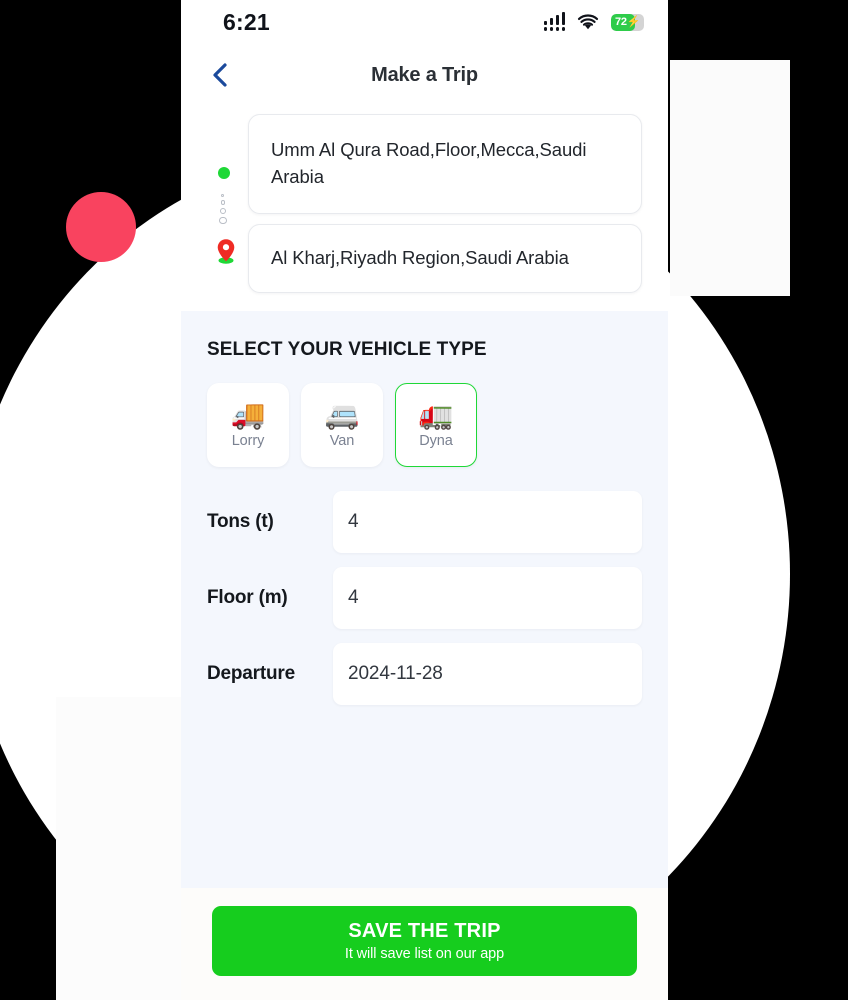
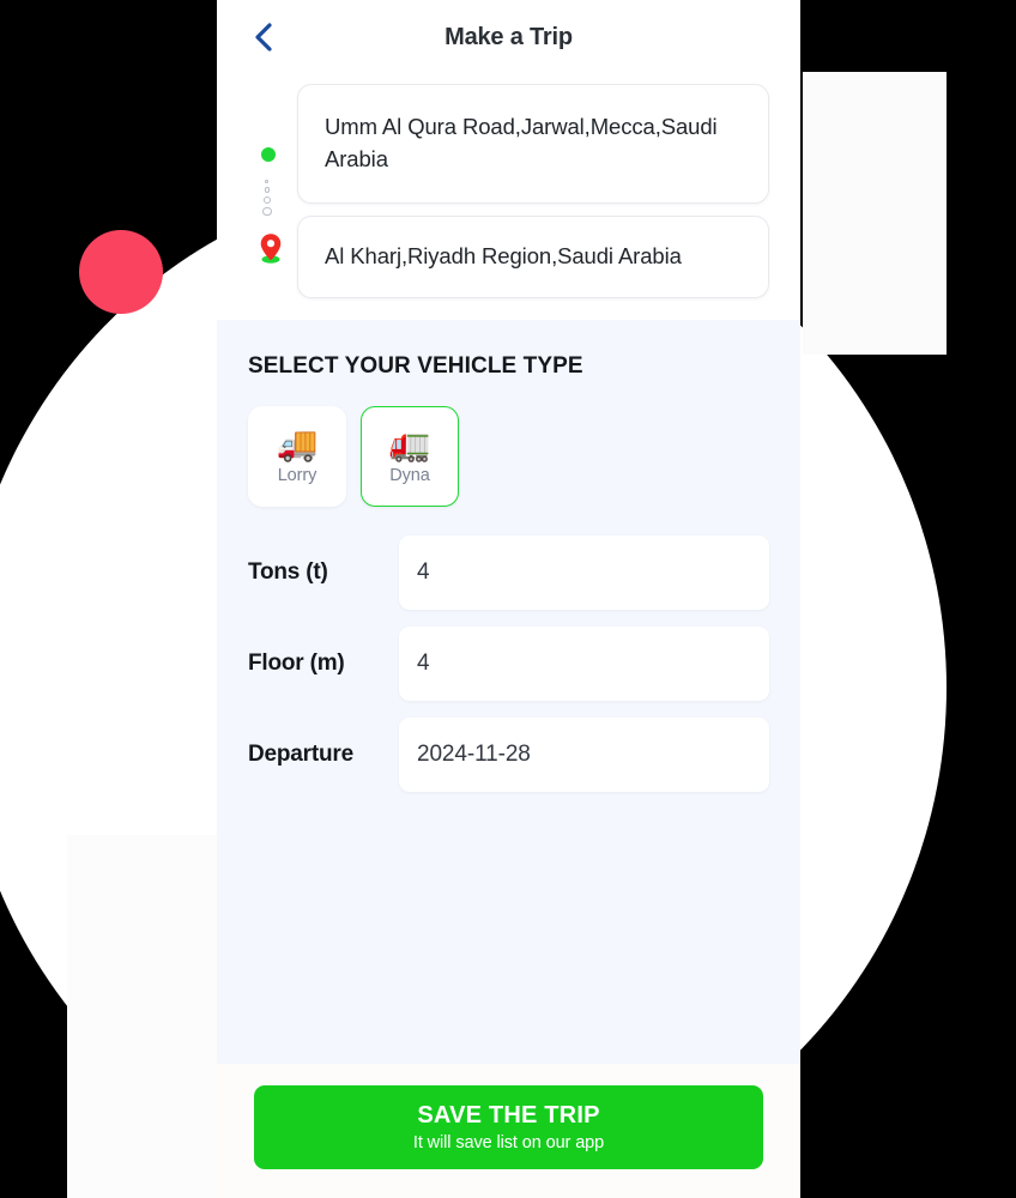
- 6:21
- 72
- ⚡
  Make a Trip
- Umm Al Qura Road,Floor,Mecca,Saudi Arabia
+ Umm Al Qura Road,Jarwal,Mecca,Saudi Arabia
  Al Kharj,Riyadh Region,Saudi Arabia
  SELECT YOUR VEHICLE TYPE
  🚚
  Lorry
- 🚐
- Van
  🚛
  Dyna
  Tons (t)
  4
  Floor (m)
  4
  Departure
  2024-11-28
  SAVE THE TRIP
  It will save list on our app
